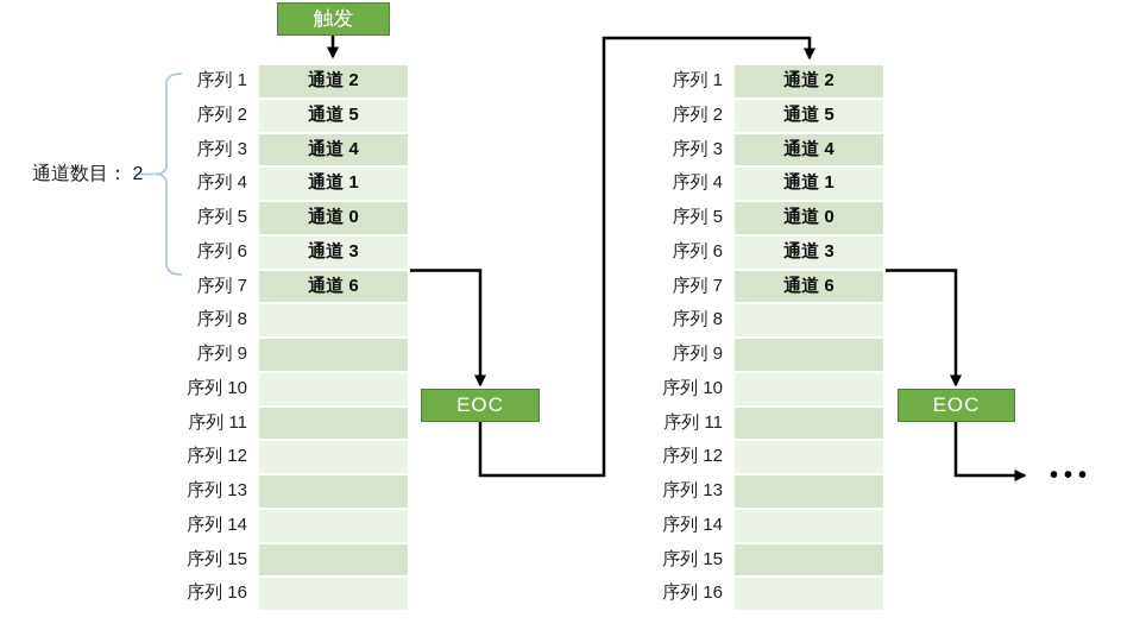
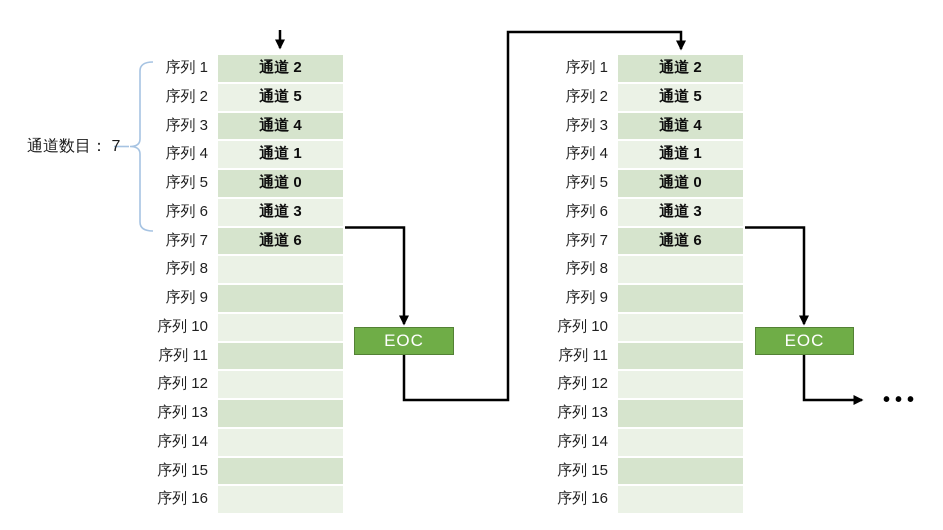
- 触发
- 通道数目： 2
+ 通道数目： 7
  序列 1
  通道 2
  序列 2
  通道 5
  序列 3
  通道 4
  序列 4
  通道 1
  序列 5
  通道 0
  序列 6
  通道 3
  序列 7
  通道 6
  序列 8
  序列 9
  序列 10
  序列 11
  序列 12
  序列 13
  序列 14
  序列 15
  序列 16
  序列 1
  通道 2
  序列 2
  通道 5
  序列 3
  通道 4
  序列 4
  通道 1
  序列 5
  通道 0
  序列 6
  通道 3
  序列 7
  通道 6
  序列 8
  序列 9
  序列 10
  序列 11
  序列 12
  序列 13
  序列 14
  序列 15
  序列 16
  EOC
  EOC
  •••
